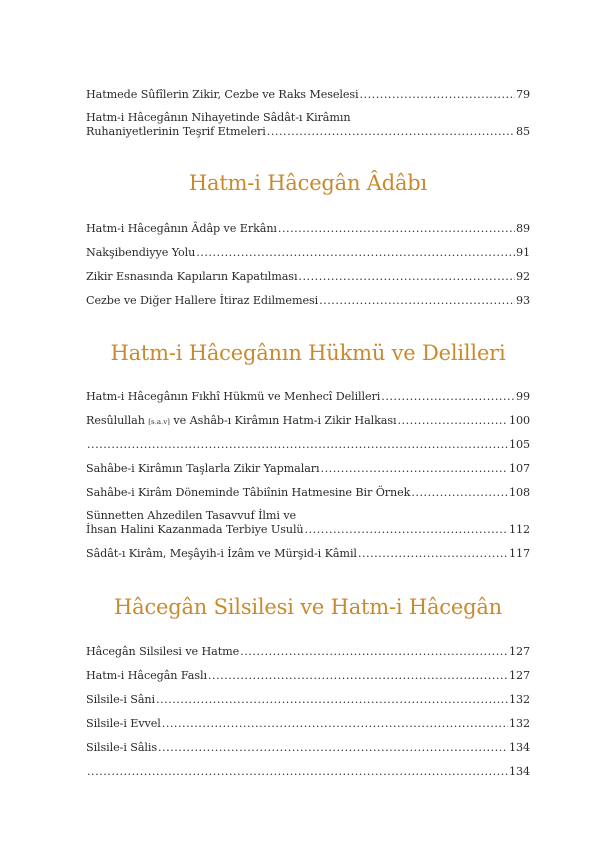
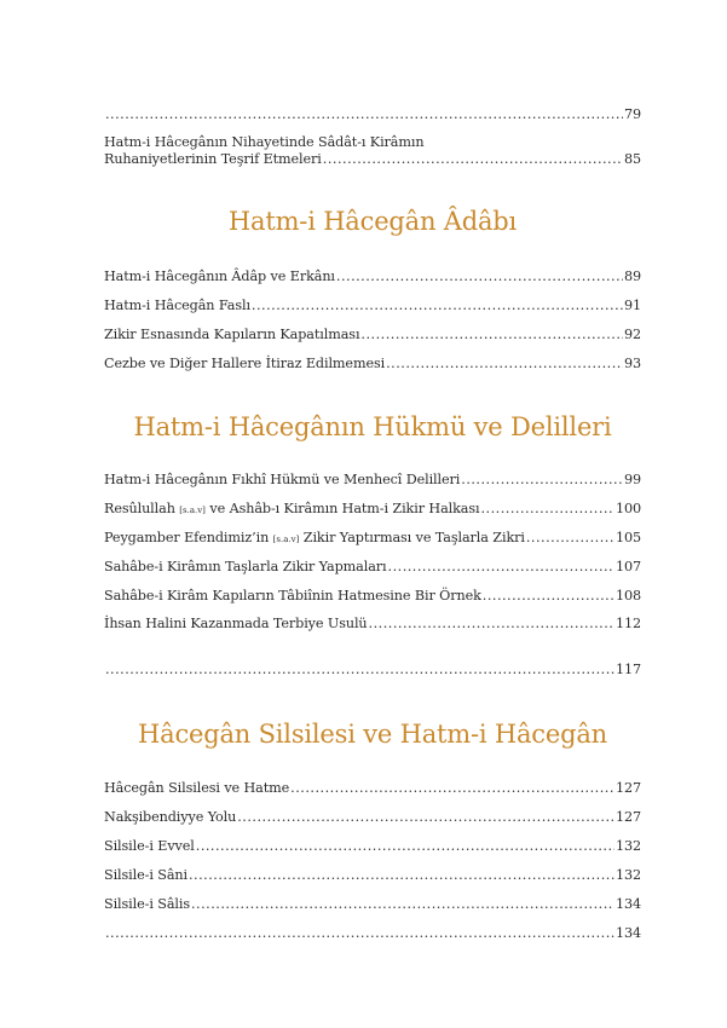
- Hatmede Sûfîlerin Zikir, Cezbe ve Raks Meselesi
  79
  Hatm-i Hâcegânın Nihayetinde Sâdât-ı Kirâmın
  Ruhaniyetlerinin Teşrif Etmeleri
  85
  Hatm-i Hâcegân Âdâbı
  Hatm-i Hâcegânın Âdâp ve Erkânı
  89
- Nakşibendiyye Yolu
+ Hatm-i Hâcegân Faslı
  91
  Zikir Esnasında Kapıların Kapatılması
  92
  Cezbe ve Diğer Hallere İtiraz Edilmemesi
  93
  Hatm-i Hâcegânın Hükmü ve Delilleri
  Hatm-i Hâcegânın Fıkhî Hükmü ve Menhecî Delilleri
  99
  Resûlullah [s.a.v] ve Ashâb-ı Kirâmın Hatm-i Zikir Halkası
  100
+ Peygamber Efendimiz’in [s.a.v] Zikir Yaptırması ve Taşlarla Zikri
  105
  Sahâbe-i Kirâmın Taşlarla Zikir Yapmaları
  107
- Sahâbe-i Kirâm Döneminde Tâbiînin Hatmesine Bir Örnek
+ Sahâbe-i Kirâm Kapıların Tâbiînin Hatmesine Bir Örnek
  108
- Sünnetten Ahzedilen Tasavvuf İlmi ve
  İhsan Halini Kazanmada Terbiye Usulü
  112
- Sâdât-ı Kirâm, Meşâyih-i İzâm ve Mürşid-i Kâmil
  117
  Hâcegân Silsilesi ve Hatm-i Hâcegân
  Hâcegân Silsilesi ve Hatme
  127
- Hatm-i Hâcegân Faslı
+ Nakşibendiyye Yolu
  127
- Silsile-i Sâni
+ Silsile-i Evvel
  132
- Silsile-i Evvel
+ Silsile-i Sâni
  132
  Silsile-i Sâlis
  134
  134
